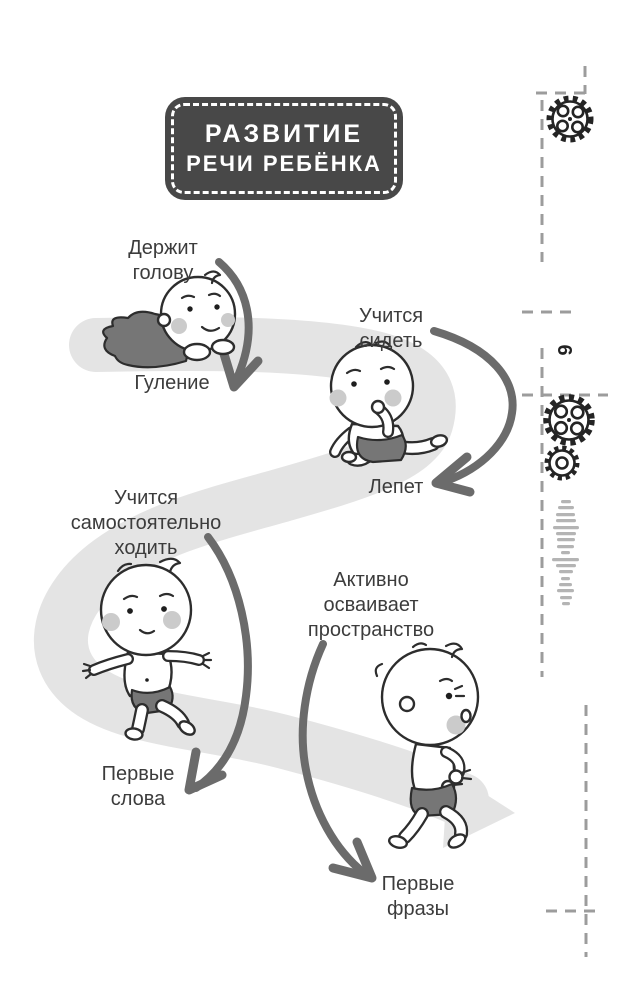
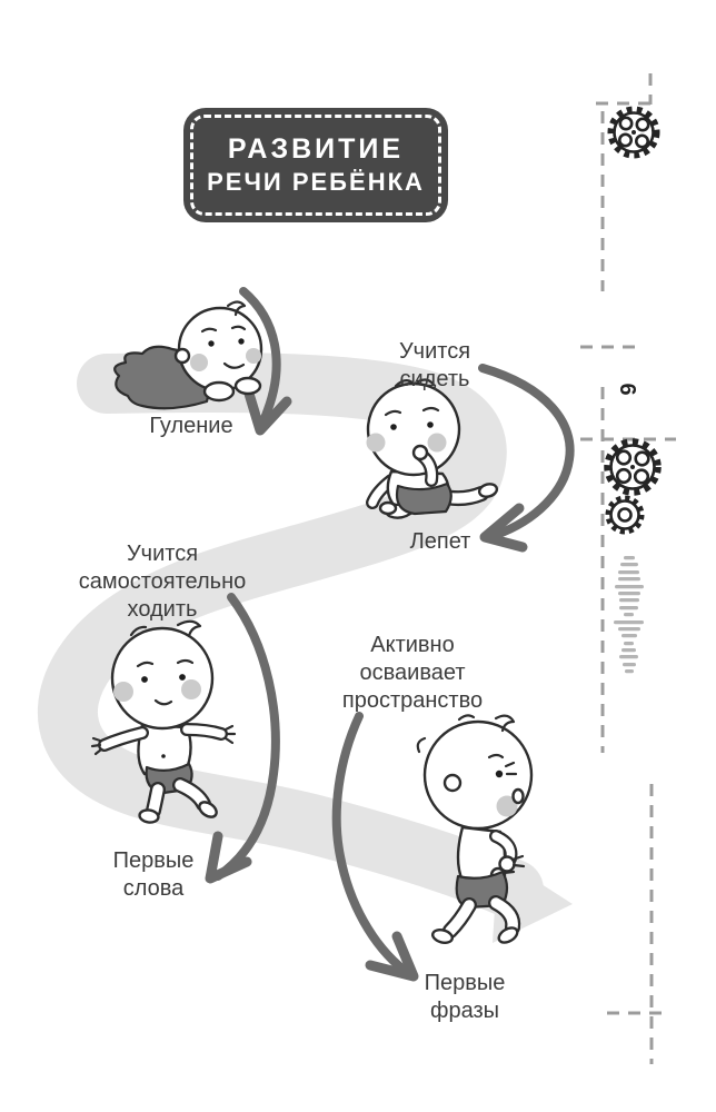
  РАЗВИТИЕ
  РЕЧИ РЕБЁНКА
- Держит
- голову
  Гуление
  Учится
  сидеть
  Лепет
  Учится
  самостоятельно
  ходить
  Первые
  слова
  Активно
  осваивает
  пространство
  Первые
  фразы
